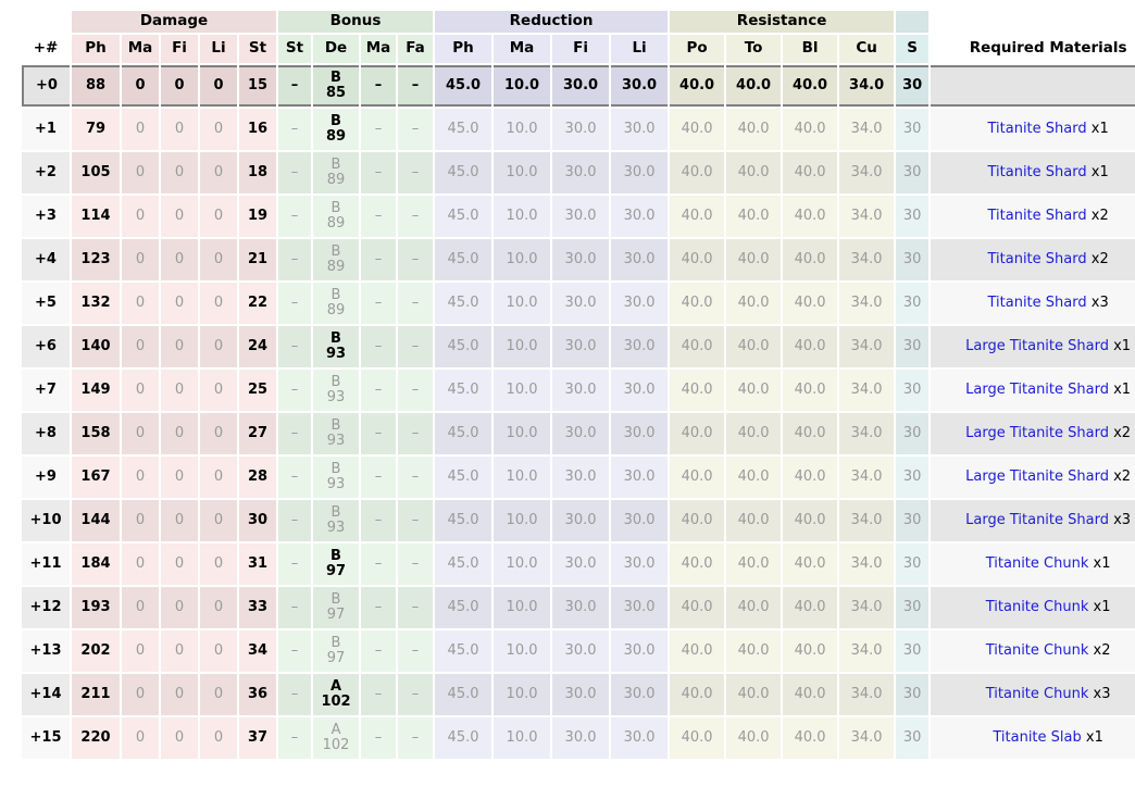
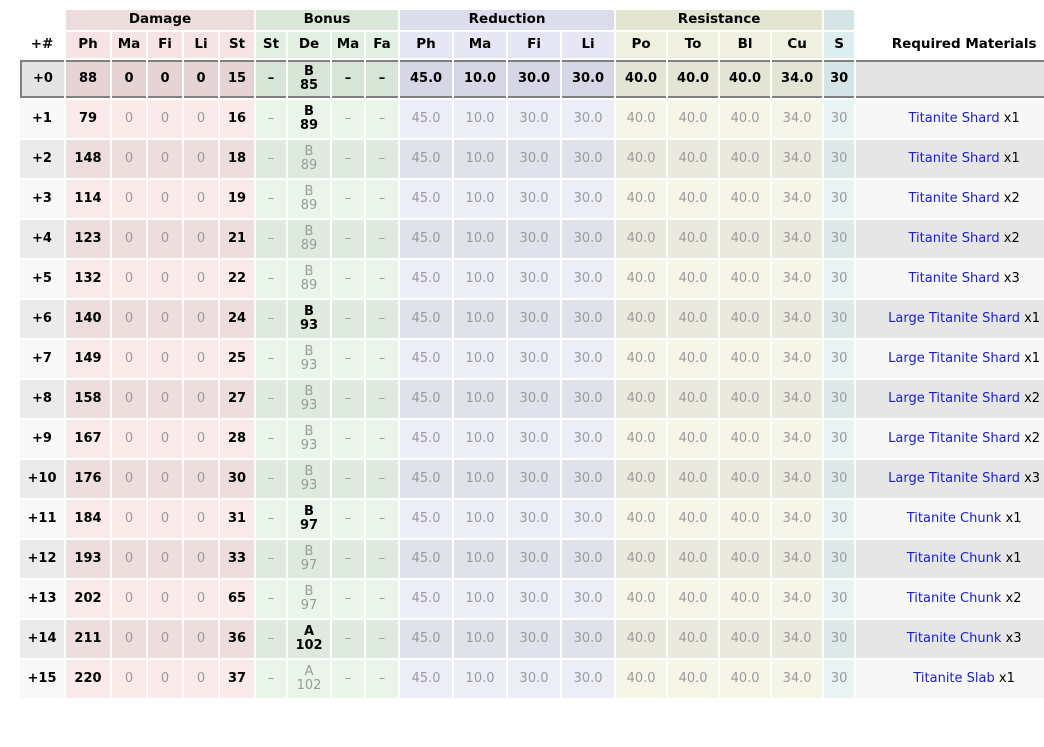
  	Damage	Bonus	Reduction	Resistance
  +#	Ph	Ma	Fi	Li	St	St	De	Ma	Fa	Ph	Ma	Fi	Li	Po	To	Bl	Cu	S	Required Materials
  +0	88	0	0	0	15	–	B85	–	–	45.0	10.0	30.0	30.0	40.0	40.0	40.0	34.0	30
  +1	79	0	0	0	16	–	B89	–	–	45.0	10.0	30.0	30.0	40.0	40.0	40.0	34.0	30	Titanite Shard x1
- +2	105	0	0	0	18	–	B89	–	–	45.0	10.0	30.0	30.0	40.0	40.0	40.0	34.0	30	Titanite Shard x1
+ +2	148	0	0	0	18	–	B89	–	–	45.0	10.0	30.0	30.0	40.0	40.0	40.0	34.0	30	Titanite Shard x1
  +3	114	0	0	0	19	–	B89	–	–	45.0	10.0	30.0	30.0	40.0	40.0	40.0	34.0	30	Titanite Shard x2
  +4	123	0	0	0	21	–	B89	–	–	45.0	10.0	30.0	30.0	40.0	40.0	40.0	34.0	30	Titanite Shard x2
  +5	132	0	0	0	22	–	B89	–	–	45.0	10.0	30.0	30.0	40.0	40.0	40.0	34.0	30	Titanite Shard x3
  +6	140	0	0	0	24	–	B93	–	–	45.0	10.0	30.0	30.0	40.0	40.0	40.0	34.0	30	Large Titanite Shard x1
  +7	149	0	0	0	25	–	B93	–	–	45.0	10.0	30.0	30.0	40.0	40.0	40.0	34.0	30	Large Titanite Shard x1
  +8	158	0	0	0	27	–	B93	–	–	45.0	10.0	30.0	30.0	40.0	40.0	40.0	34.0	30	Large Titanite Shard x2
  +9	167	0	0	0	28	–	B93	–	–	45.0	10.0	30.0	30.0	40.0	40.0	40.0	34.0	30	Large Titanite Shard x2
- +10	144	0	0	0	30	–	B93	–	–	45.0	10.0	30.0	30.0	40.0	40.0	40.0	34.0	30	Large Titanite Shard x3
+ +10	176	0	0	0	30	–	B93	–	–	45.0	10.0	30.0	30.0	40.0	40.0	40.0	34.0	30	Large Titanite Shard x3
  +11	184	0	0	0	31	–	B97	–	–	45.0	10.0	30.0	30.0	40.0	40.0	40.0	34.0	30	Titanite Chunk x1
  +12	193	0	0	0	33	–	B97	–	–	45.0	10.0	30.0	30.0	40.0	40.0	40.0	34.0	30	Titanite Chunk x1
- +13	202	0	0	0	34	–	B97	–	–	45.0	10.0	30.0	30.0	40.0	40.0	40.0	34.0	30	Titanite Chunk x2
+ +13	202	0	0	0	65	–	B97	–	–	45.0	10.0	30.0	30.0	40.0	40.0	40.0	34.0	30	Titanite Chunk x2
  +14	211	0	0	0	36	–	A102	–	–	45.0	10.0	30.0	30.0	40.0	40.0	40.0	34.0	30	Titanite Chunk x3
  +15	220	0	0	0	37	–	A102	–	–	45.0	10.0	30.0	30.0	40.0	40.0	40.0	34.0	30	Titanite Slab x1
